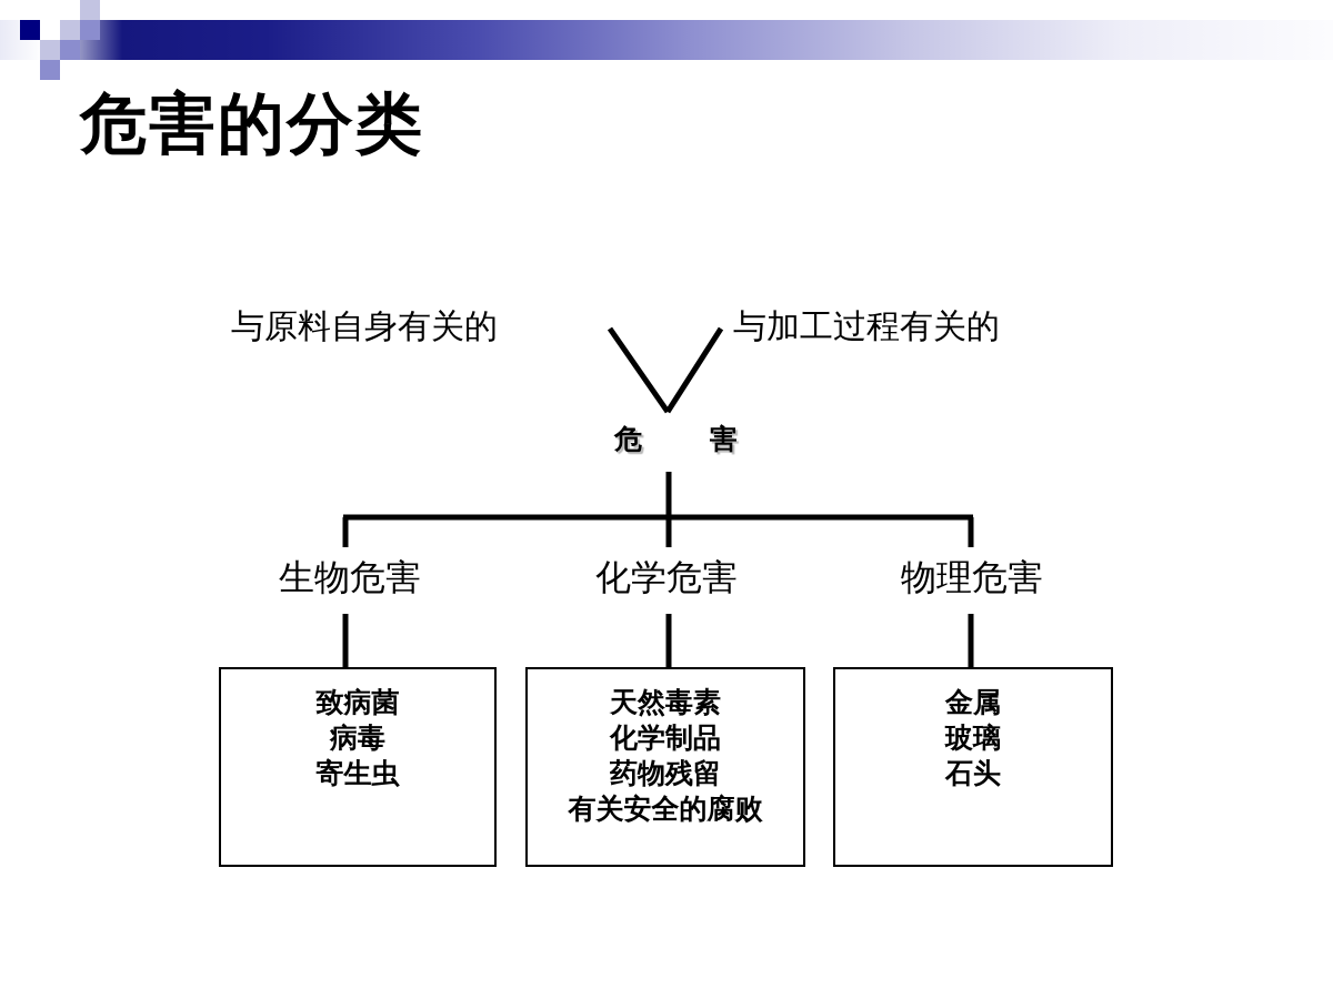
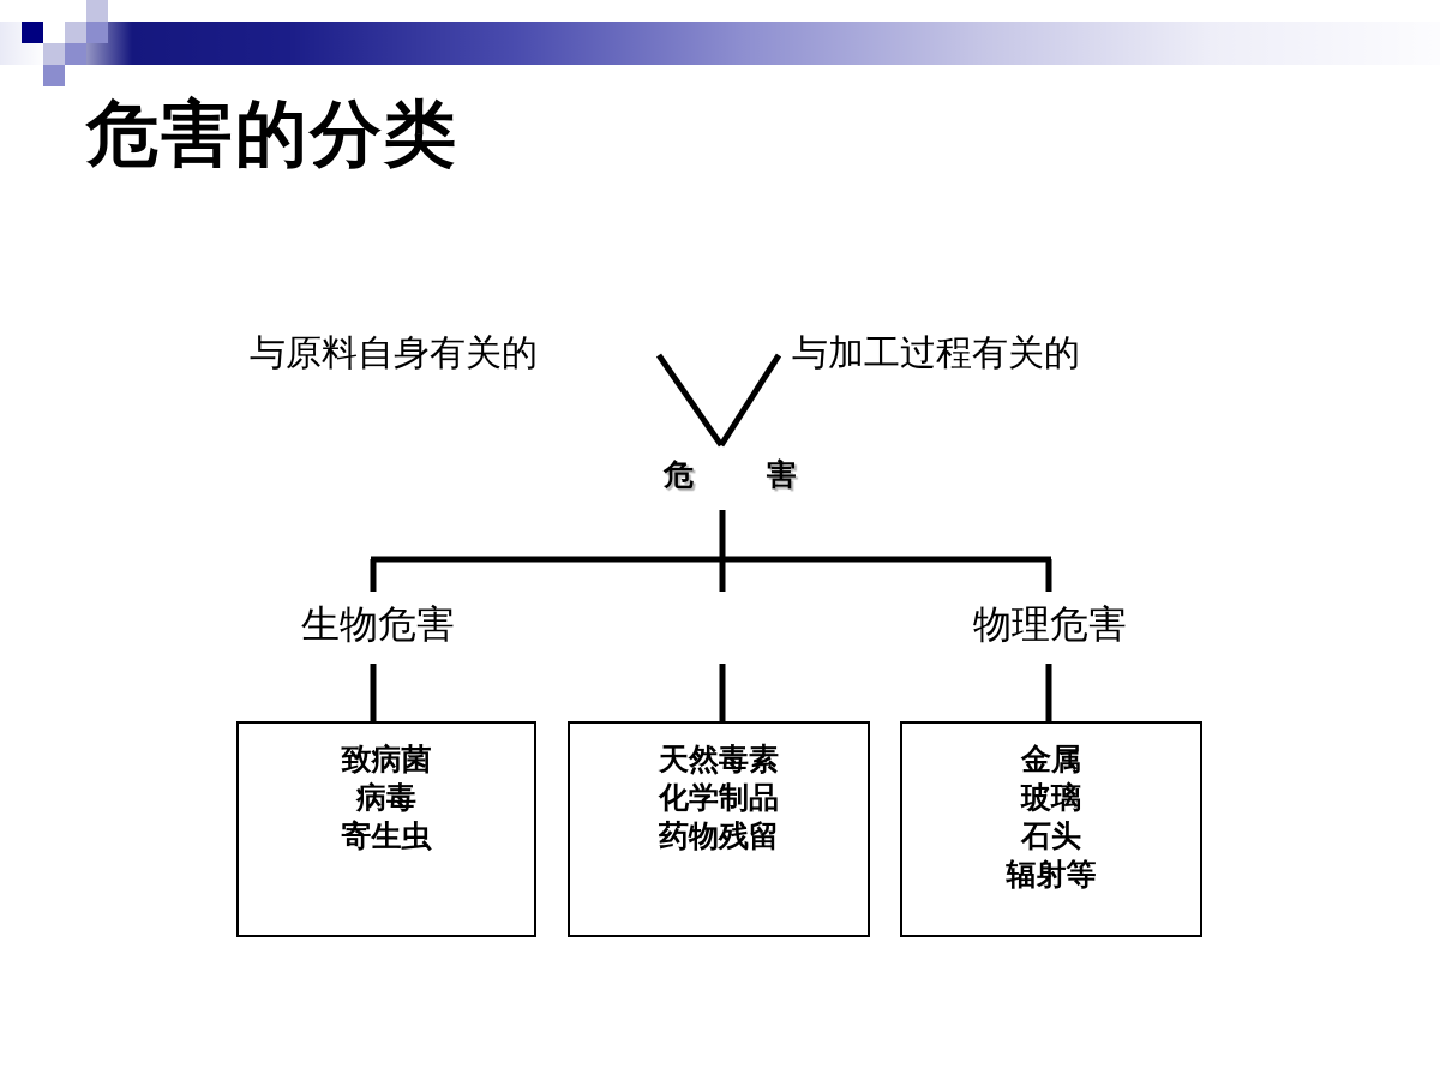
  危害的分类
  与原料自身有关的
  与加工过程有关的
  危 害
  生物危害
- 化学危害
  物理危害
  致病菌
  病毒
  寄生虫
  天然毒素
  化学制品
  药物残留
- 有关安全的腐败
  金属
  玻璃
  石头
+ 辐射等
